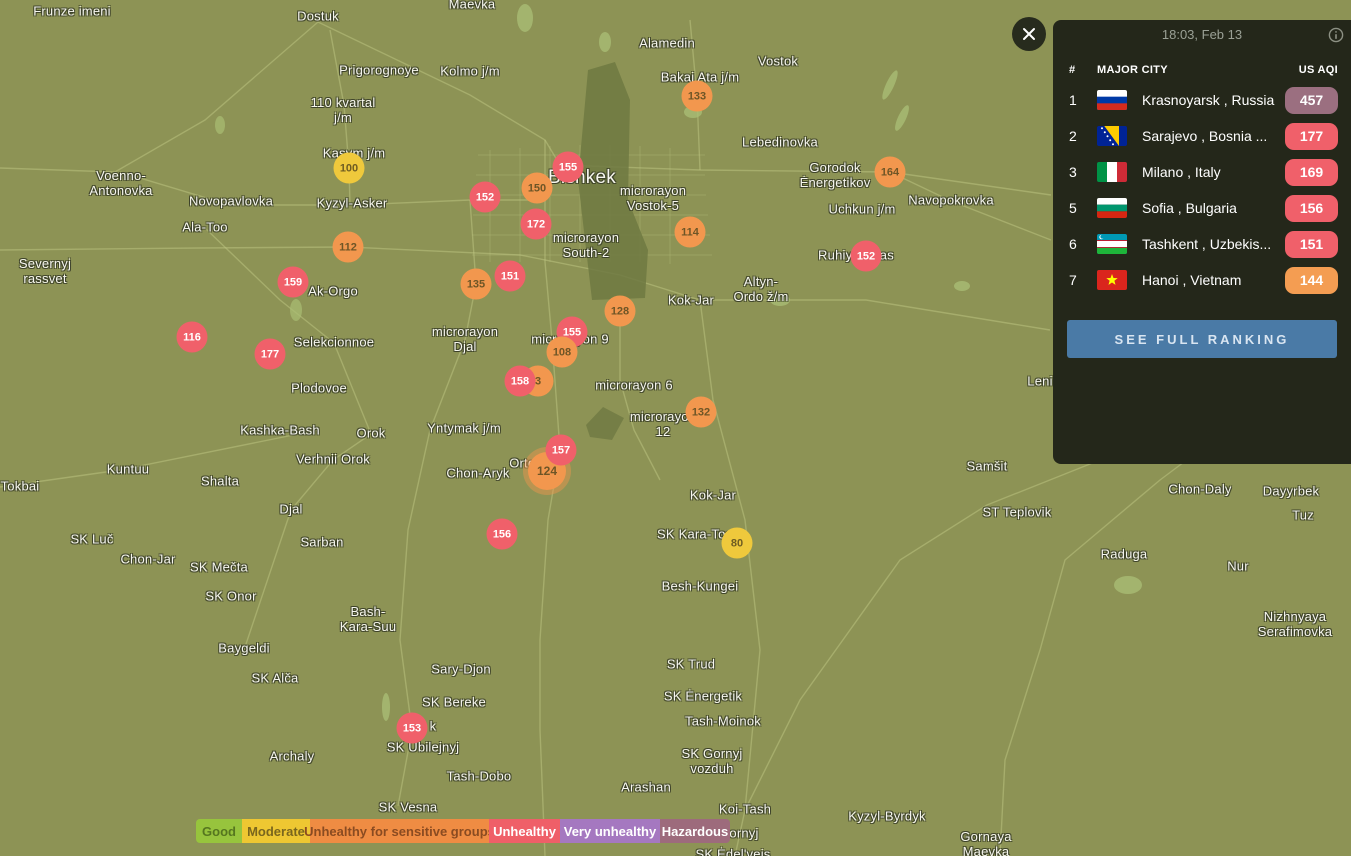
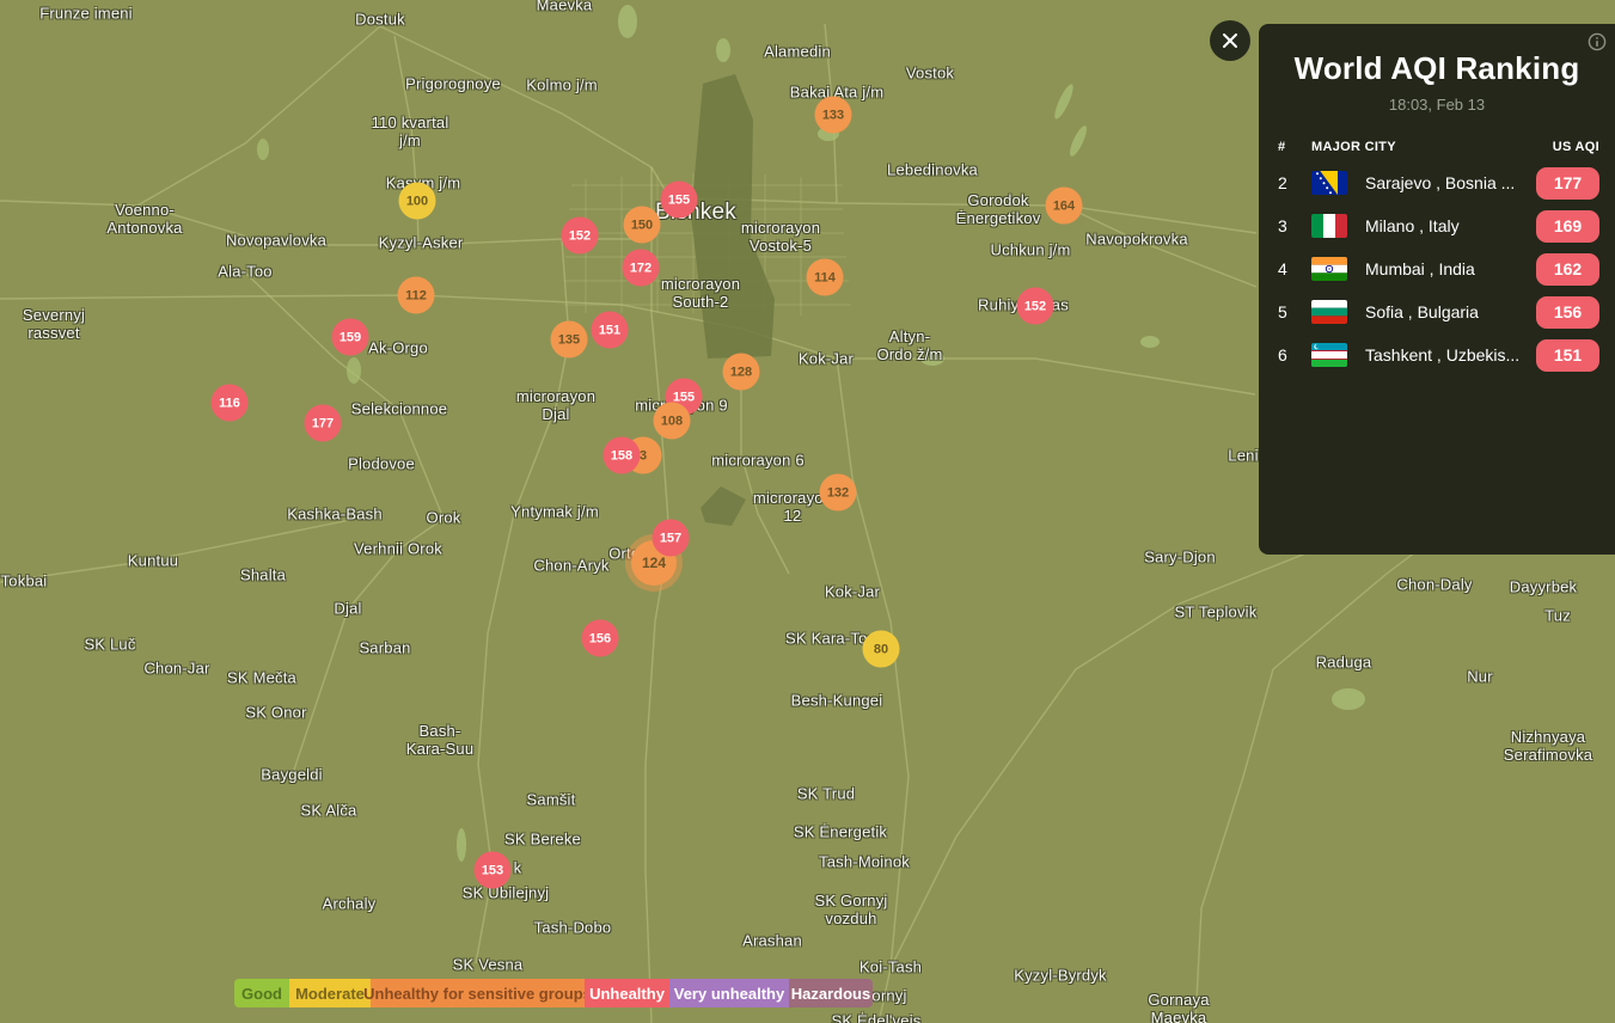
  Frunze imeni
  Dostuk
  Maevka
  Alamedin
  Kolmo j/m
  Bakai Ata j/m
  Vostok
  Prigorognoye
  110 kvartal
  j/m
  Kam j/m
  Voenno-
  Antonovka
  Novopavlovka
  Kyzyl-Asker
  Ala-Too
  Lebedinovka
  Gorodok
  Ėnergetikov
  Uchkun j/m
  Navopokrovka
  Altyn-
  Ordo ž/m
  Kok-Jar
  Bhkek
  microrayon
  Vostok-5
  microrayon
  South-2
  microrayon
  Djal
  microrayon 6
  microrayo
  12
  Severnyj
  rassvet
  Ak-Orgo
  Selekcionnoe
  Plodovoe
  Kashka-Bash
  Orok
  Yntymak j/m
  Verhnii Orok
  Chon-Aryk
  Kuntuu
  Tokbai
  Shalta
  Djal
  SK Luč
  Sarban
  Chon-Jar
  SK Mečta
  SK Onor
  Bash-
  Kara-Suu
  Baygeldi
  SK Alča
- Sary-Djon
+ Samšit
  SK Bereke
  k
  SK Ubilejnyj
  Tash-Dobo
  Archaly
  SK Vesna
  Besh-Kungei
  Kok-Jar
  SK Kara-To
  SK Trud
  SK Ėnergetik
  Tash-Moinok
  SK Gornyj
  vozduh
  Arashan
  Koi-Tash
  ornyj
  SK Ėdel'vejs
  Kyzyl-Byrdyk
  Gornaya
  Maevka
- Samšit
+ Sary-Djon
  ST Teplovik
  Chon-Daly
  Dayyrbek
  Tuz
  Raduga
  Nur
  Nizhnyaya
  Serafimovka
  Leni
  133
  100
  155
  150
  152
  172
  114
  164
  152
  112
  159
  135
  151
  128
  155
  108
  116
  177
  3
  158
  132
  124
  157
  156
  80
  153
  Good
  Moderate
  Unhealthy for sensitive group
  Unhealthy
  Very unhealthy
  Hazardous
+ World AQI Ranking
  18:03, Feb 13
  #
  MAJOR CITY
  US AQI
- 1
- Krasnoyarsk , Russia
- 457
  2
  Sarajevo , Bosnia ...
  177
  3
  Milano , Italy
  169
+ 4
+ Mumbai , India
+ 162
  5
  Sofia , Bulgaria
  156
  6
  Tashkent , Uzbekis...
  151
- 7
- Hanoi , Vietnam
- 144
- SEE FULL RANKING
